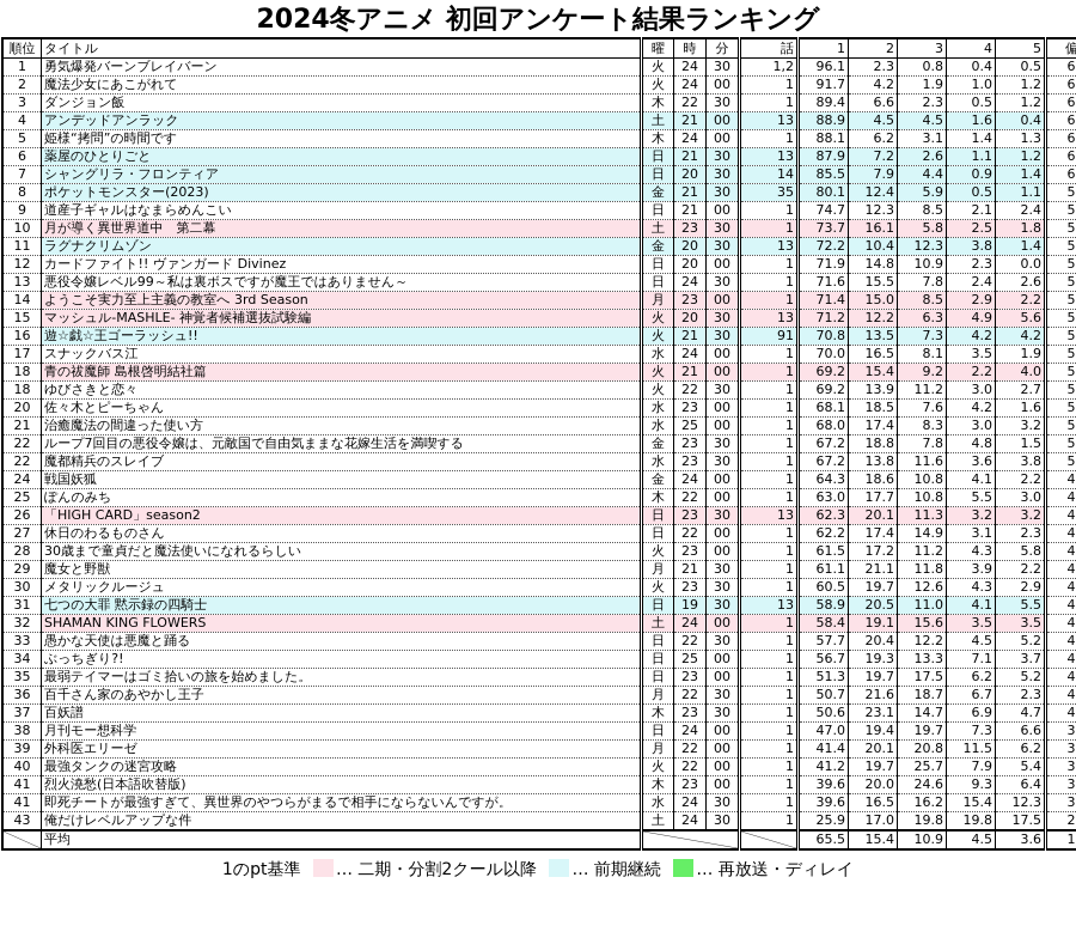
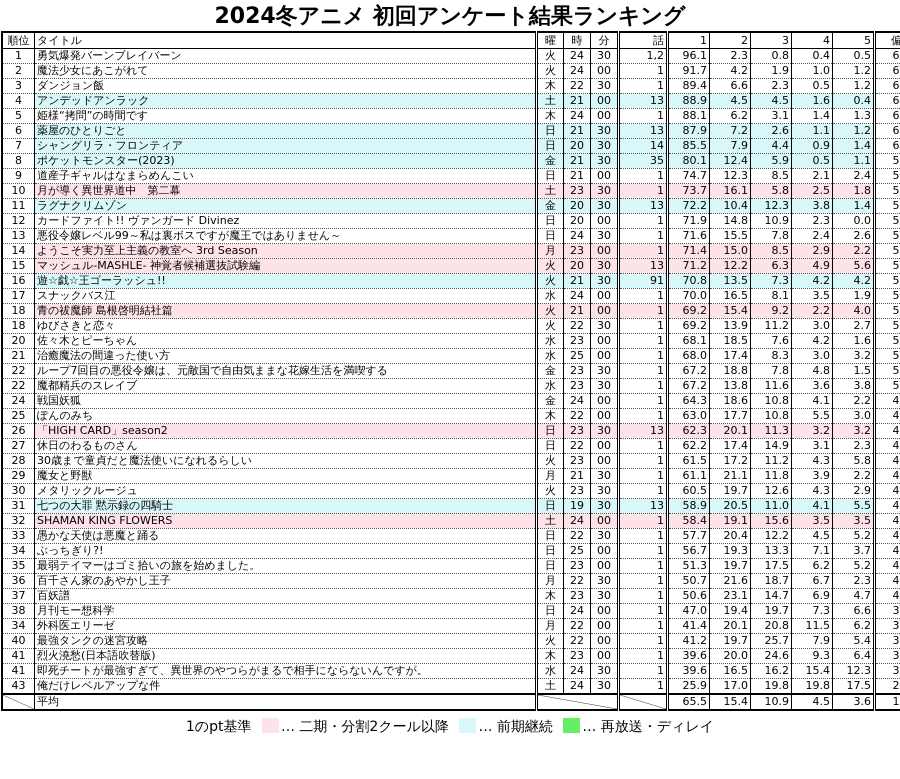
  2024冬アニメ 初回アンケート結果ランキング
  順位	タイトル	曜	時	分	話	1	2	3	4	5	偏
  1	勇気爆発バーンブレイバーン	火	24	30	1,2	96.1	2.3	0.8	0.4	0.5	6
  2	魔法少女にあこがれて	火	24	00	1	91.7	4.2	1.9	1.0	1.2	6
  3	ダンジョン飯	木	22	30	1	89.4	6.6	2.3	0.5	1.2	6
  4	アンデッドアンラック	土	21	00	13	88.9	4.5	4.5	1.6	0.4	6
  5	姫様“拷問”の時間です	木	24	00	1	88.1	6.2	3.1	1.4	1.3	6
  6	薬屋のひとりごと	日	21	30	13	87.9	7.2	2.6	1.1	1.2	6
  7	シャングリラ・フロンティア	日	20	30	14	85.5	7.9	4.4	0.9	1.4	6
  8	ポケットモンスター(2023)	金	21	30	35	80.1	12.4	5.9	0.5	1.1	5
  9	道産子ギャルはなまらめんこい	日	21	00	1	74.7	12.3	8.5	2.1	2.4	5
  10	月が導く異世界道中 第二幕	土	23	30	1	73.7	16.1	5.8	2.5	1.8	5
  11	ラグナクリムゾン	金	20	30	13	72.2	10.4	12.3	3.8	1.4	5
  12	カードファイト!! ヴァンガード Divinez	日	20	00	1	71.9	14.8	10.9	2.3	0.0	5
  13	悪役令嬢レベル99～私は裏ボスですが魔王ではありません～	日	24	30	1	71.6	15.5	7.8	2.4	2.6	5
  14	ようこそ実力至上主義の教室へ 3rd Season	月	23	00	1	71.4	15.0	8.5	2.9	2.2	5
  15	マッシュル-MASHLE- 神覚者候補選抜試験編	火	20	30	13	71.2	12.2	6.3	4.9	5.6	5
  16	遊☆戯☆王ゴーラッシュ!!	火	21	30	91	70.8	13.5	7.3	4.2	4.2	5
  17	スナックバス江	水	24	00	1	70.0	16.5	8.1	3.5	1.9	5
  18	青の祓魔師 島根啓明結社篇	火	21	00	1	69.2	15.4	9.2	2.2	4.0	5
  18	ゆびさきと恋々	火	22	30	1	69.2	13.9	11.2	3.0	2.7	5
  20	佐々木とピーちゃん	水	23	00	1	68.1	18.5	7.6	4.2	1.6	5
  21	治癒魔法の間違った使い方	水	25	00	1	68.0	17.4	8.3	3.0	3.2	5
  22	ループ7回目の悪役令嬢は、元敵国で自由気ままな花嫁生活を満喫する	金	23	30	1	67.2	18.8	7.8	4.8	1.5	5
  22	魔都精兵のスレイブ	水	23	30	1	67.2	13.8	11.6	3.6	3.8	5
  24	戦国妖狐	金	24	00	1	64.3	18.6	10.8	4.1	2.2	4
  25	ぽんのみち	木	22	00	1	63.0	17.7	10.8	5.5	3.0	4
  26	「HIGH CARD」season2	日	23	30	13	62.3	20.1	11.3	3.2	3.2	4
  27	休日のわるものさん	日	22	00	1	62.2	17.4	14.9	3.1	2.3	4
  28	30歳まで童貞だと魔法使いになれるらしい	火	23	00	1	61.5	17.2	11.2	4.3	5.8	4
  29	魔女と野獣	月	21	30	1	61.1	21.1	11.8	3.9	2.2	4
  30	メタリックルージュ	火	23	30	1	60.5	19.7	12.6	4.3	2.9	4
  31	七つの大罪 黙示録の四騎士	日	19	30	13	58.9	20.5	11.0	4.1	5.5	4
  32	SHAMAN KING FLOWERS	土	24	00	1	58.4	19.1	15.6	3.5	3.5	4
  33	愚かな天使は悪魔と踊る	日	22	30	1	57.7	20.4	12.2	4.5	5.2	4
  34	ぶっちぎり?!	日	25	00	1	56.7	19.3	13.3	7.1	3.7	4
  35	最弱テイマーはゴミ拾いの旅を始めました。	日	23	00	1	51.3	19.7	17.5	6.2	5.2	4
  36	百千さん家のあやかし王子	月	22	30	1	50.7	21.6	18.7	6.7	2.3	4
  37	百妖譜	木	23	30	1	50.6	23.1	14.7	6.9	4.7	4
  38	月刊モー想科学	日	24	00	1	47.0	19.4	19.7	7.3	6.6	3
- 39	外科医エリーゼ	月	22	00	1	41.4	20.1	20.8	11.5	6.2	3
+ 34	外科医エリーゼ	月	22	00	1	41.4	20.1	20.8	11.5	6.2	3
  40	最強タンクの迷宮攻略	火	22	00	1	41.2	19.7	25.7	7.9	5.4	3
  41	烈火澆愁(日本語吹替版)	木	23	00	1	39.6	20.0	24.6	9.3	6.4	3
  41	即死チートが最強すぎて、異世界のやつらがまるで相手にならないんですが。	水	24	30	1	39.6	16.5	16.2	15.4	12.3	3
  43	俺だけレベルアップな件	土	24	30	1	25.9	17.0	19.8	19.8	17.5	2
  	平均			65.5	15.4	10.9	4.5	3.6	1
  1のpt基準 … 二期・分割2クール以降 … 前期継続 … 再放送・ディレイ
